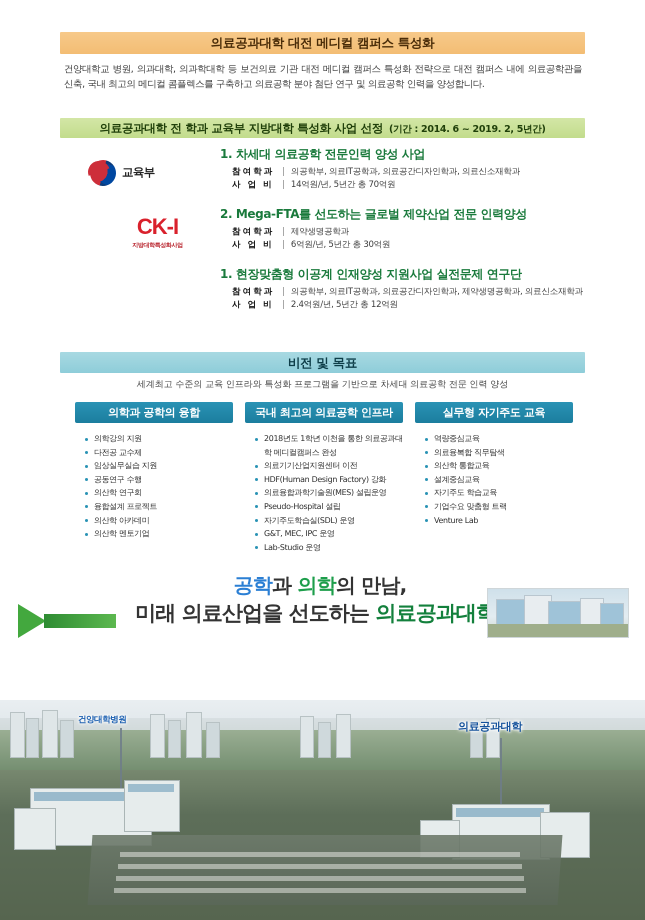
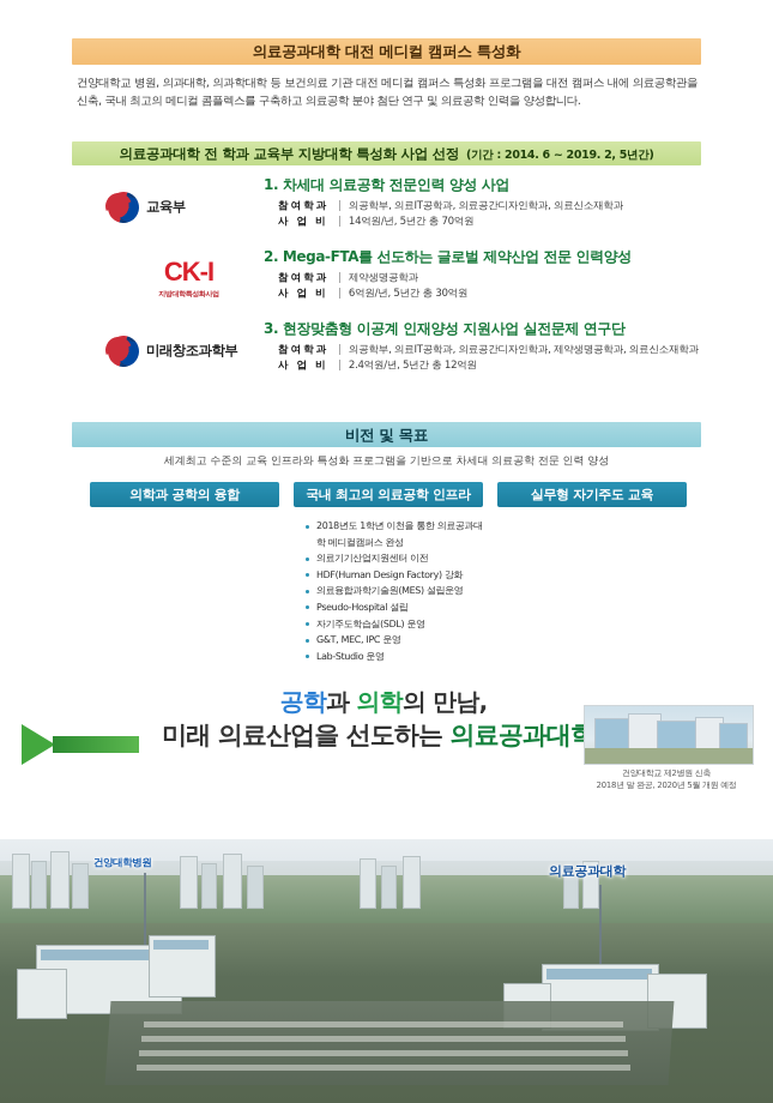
  의료공과대학 대전 메디컬 캠퍼스 특성화
- 건양대학교 병원, 의과대학, 의과학대학 등 보건의료 기관 대전 메디컬 캠퍼스 특성화 전략으로 대전 캠퍼스 내에 의료공학관을 신축, 국내 최고의 메디컬 콤플렉스를 구축하고 의료공학 분야 첨단 연구 및 의료공학 인력을 양성합니다.
+ 건양대학교 병원, 의과대학, 의과학대학 등 보건의료 기관 대전 메디컬 캠퍼스 특성화 프로그램을 대전 캠퍼스 내에 의료공학관을 신축, 국내 최고의 메디컬 콤플렉스를 구축하고 의료공학 분야 첨단 연구 및 의료공학 인력을 양성합니다.
  의료공과대학 전 학과 교육부 지방대학 특성화 사업 선정 (기간 : 2014. 6 ~ 2019. 2, 5년간)
  교육부
  1. 차세대 의료공학 전문인력 양성 사업
  참여학과
  |
  의공학부, 의료IT공학과, 의료공간디자인학과, 의료신소재학과
  사 업 비
  |
  14억원/년, 5년간 총 70억원
  CK-I
  2. Mega-FTA를 선도하는 글로벌 제약산업 전문 인력양성
  참여학과
  |
  제약생명공학과
  사 업 비
  |
  6억원/년, 5년간 총 30억원
+ 미래창조과학부
- 1. 현장맞춤형 이공계 인재양성 지원사업 실전문제 연구단
+ 3. 현장맞춤형 이공계 인재양성 지원사업 실전문제 연구단
  참여학과
  |
  의공학부, 의료IT공학과, 의료공간디자인학과, 제약생명공학과, 의료신소재학과
  사 업 비
  |
  2.4억원/년, 5년간 총 12억원
  비전 및 목표
  세계최고 수준의 교육 인프라와 특성화 프로그램을 기반으로 차세대 의료공학 전문 인력 양성
  의학과 공학의 융합
- 의학강의 지원
- 다전공 교수제
- 임상실무실습 지원
- 공동연구 수행
- 의산학 연구회
- 융합설계 프로젝트
- 의산학 아카데미
- 의산학 멘토기업
  국내 최고의 의료공학 인프라
  2018년도 1학년 이천을 통한 의료공과대학 메디컬캠퍼스 완성
  의료기기산업지원센터 이전
  HDF(Human Design Factory) 강화
  의료융합과학기술원(MES) 설립운영
  Pseudo-Hospital 설립
  자기주도학습실(SDL) 운영
  G&T, MEC, IPC 운영
  Lab-Studio 운영
  실무형 자기주도 교육
- 역량중심교육
- 의료융복합 직무탐색
- 의산학 통합교육
- 설계중심교육
- 자기주도 학습교육
- 기업수요 맞춤형 트랙
- Venture Lab
  공학과 의학의 만남,
  미래 의료산업을 선도하는 의료공과대
+ 건양대학교 제2병원 신축
+ 2018년 말 완공, 2020년 5월 개원 예정
  건양대학병원
  의료공과대학
